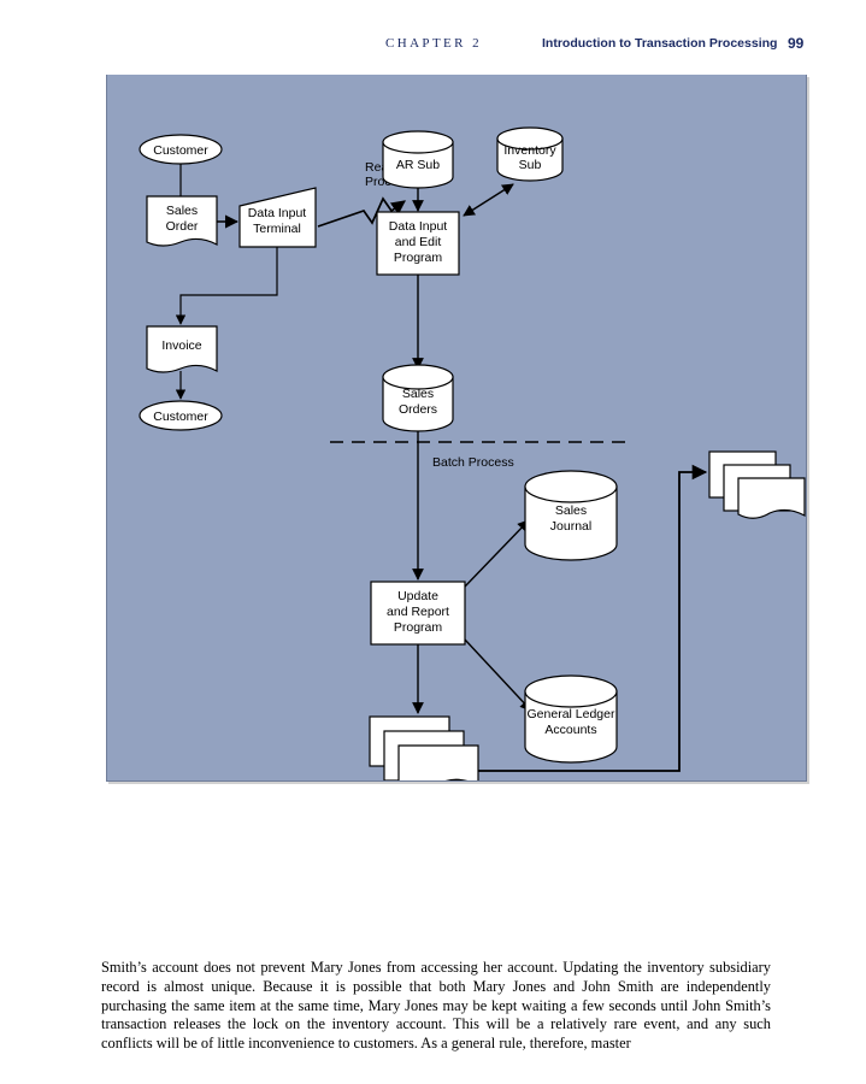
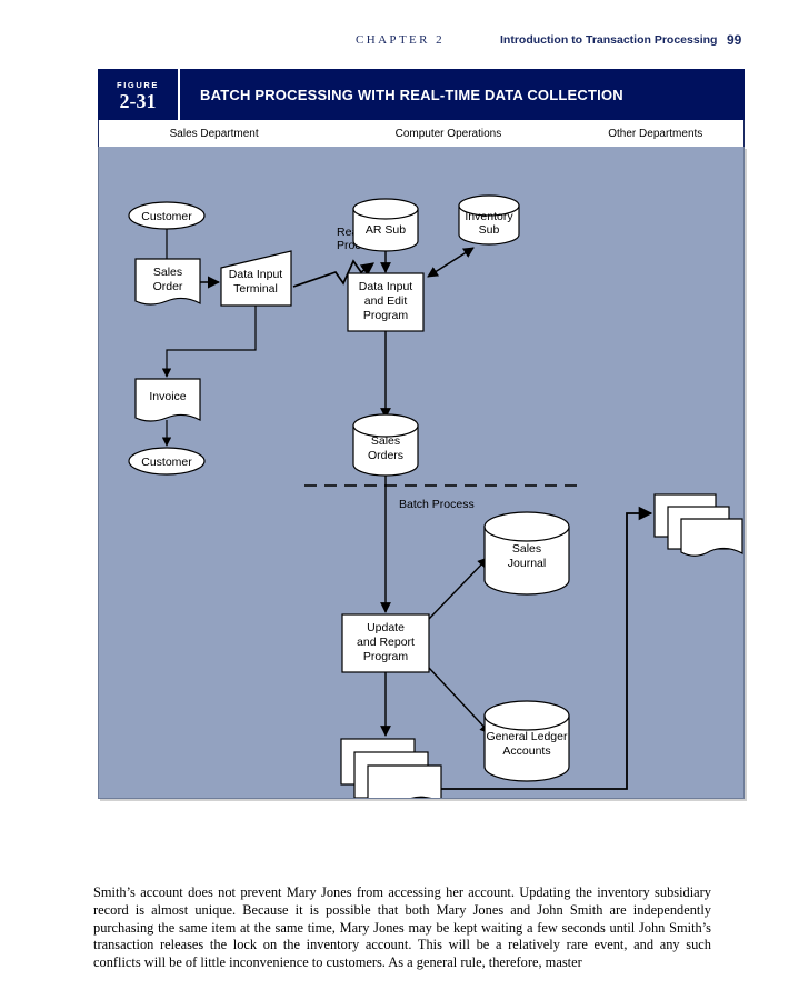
  CHAPTER 2
  Introduction to Transaction Processing
  99
+ FIGURE
+ 2-31
+ BATCH PROCESSING WITH REAL-TIME DATA COLLECTION
+ Sales Department
+ Computer Operations
+ Other Departments
  Batch Process
  Customer
  Sales
  Order
  Data Input
  Terminal
  Invoice
  Customer
  AR Sub
  Inventory
  Sub
  Data Input
  and Edit
  Program
  Sales
  Orders
  Update
  and Report
  Program
  Sales
  Journal
  General Ledger
  Accounts
  Smith’s account does not prevent Mary Jones from accessing her account. Updating the inventory subsidiary record is almost unique. Because it is possible that both Mary Jones and John Smith are independently purchasing the same item at the same time, Mary Jones may be kept waiting a few seconds until John Smith’s transaction releases the lock on the inventory account. This will be a relatively rare event, and any such conflicts will be of little inconvenience to customers. As a general rule, therefore, master
